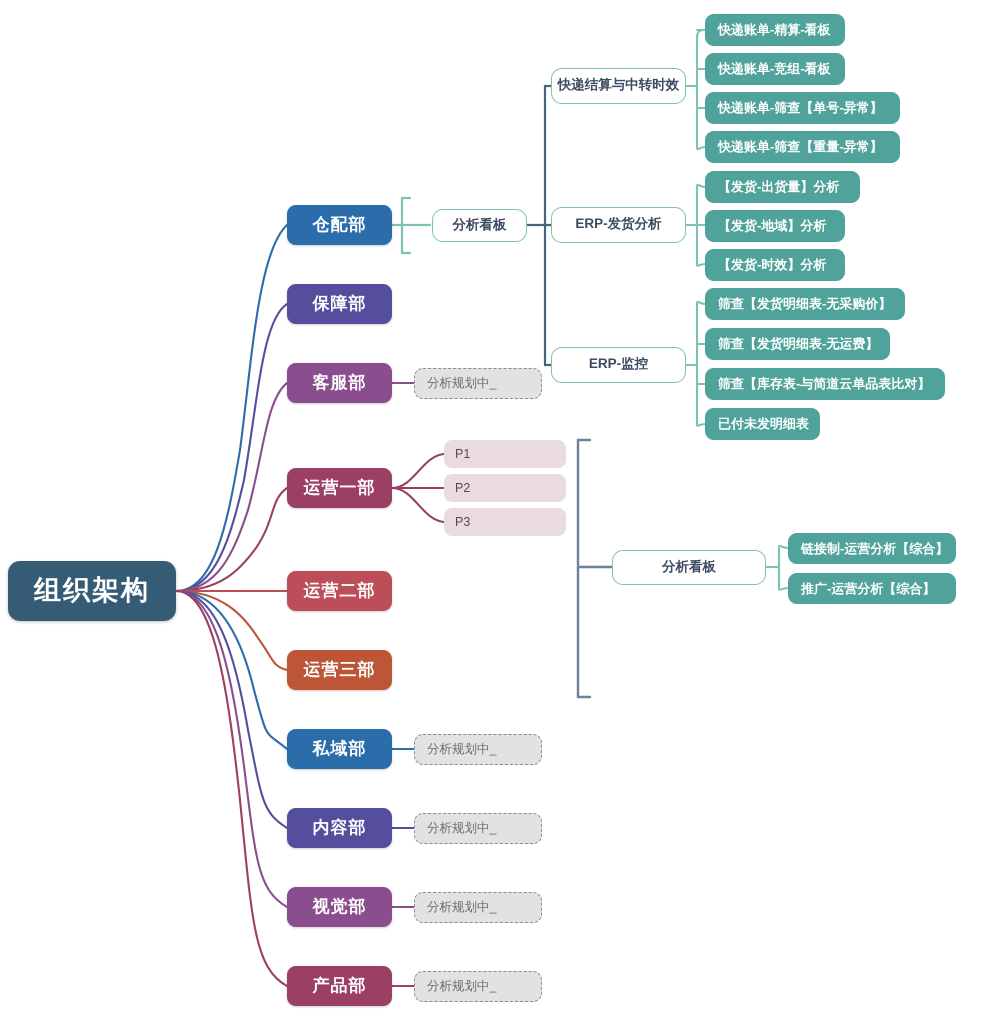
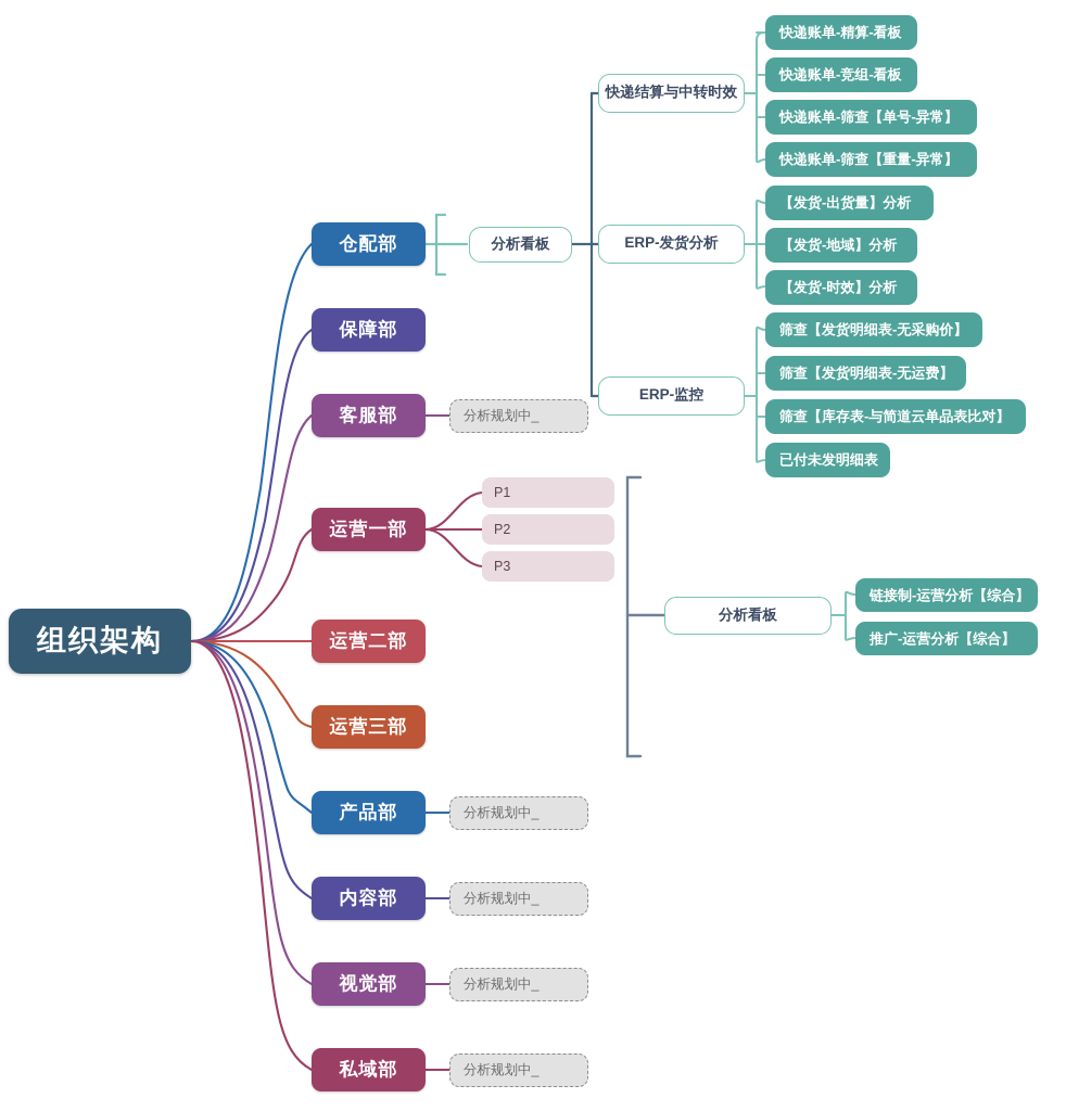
  组织架构
  仓配部
  保障部
  客服部
  运营一部
  运营二部
  运营三部
- 私域部
+ 产品部
  内容部
  视觉部
- 产品部
+ 私域部
  分析规划中_
  分析规划中_
  分析规划中_
  分析规划中_
  分析规划中_
  分析看板
  快递结算与中转时效
  ERP-发货分析
  ERP-监控
  快递账单-精算-看板
  快递账单-竞组-看板
  快递账单-筛查【单号-异常】
  快递账单-筛查【重量-异常】
  【发货-出货量】分析
  【发货-地域】分析
  【发货-时效】分析
  筛查【发货明细表-无采购价】
  筛查【发货明细表-无运费】
  筛查【库存表-与简道云单品表比对】
  已付未发明细表
  P1
  P2
  P3
  分析看板
  链接制-运营分析【综合】
  推广-运营分析【综合】
